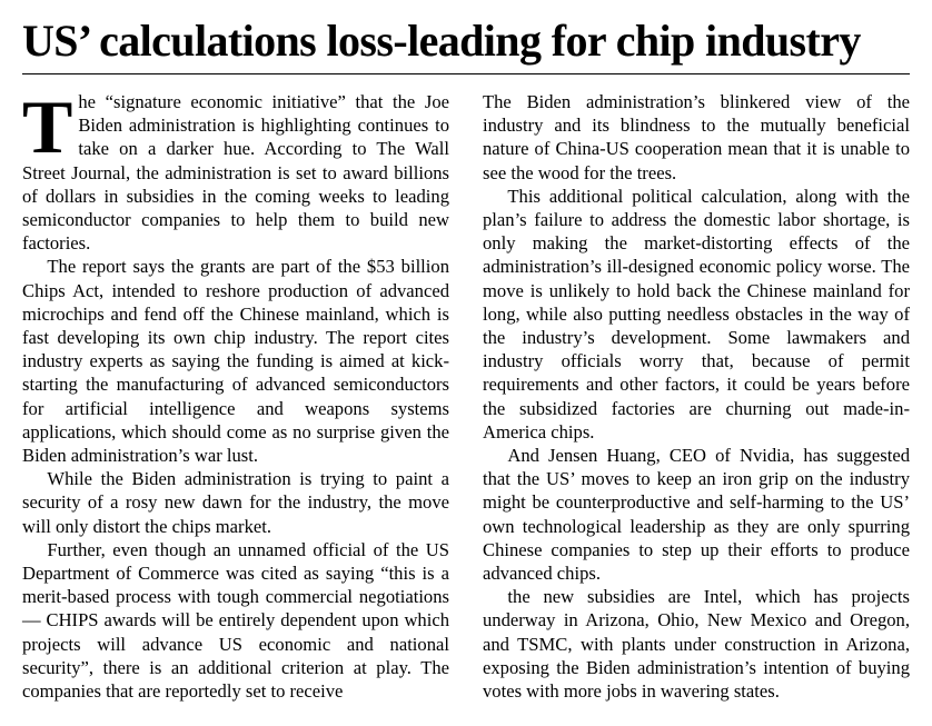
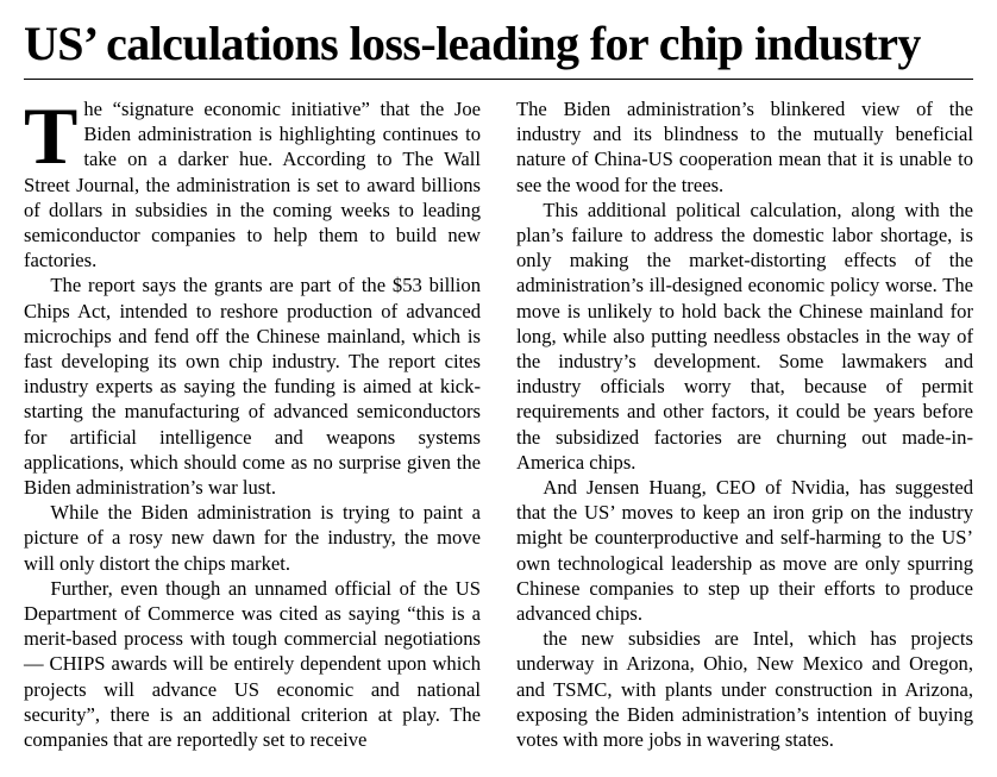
  US’ calculations loss-leading for chip industry
  T
  he “signature economic initiative” that the Joe Biden administration is highlighting continues to take on a darker hue. According to The Wall Street Journal, the administration is set to award billions of dollars in subsidies in the coming weeks to leading semiconductor companies to help them to build new factories.
  The report says the grants are part of the $53 billion Chips Act, intended to reshore production of advanced microchips and fend off the Chinese mainland, which is fast developing its own chip industry. The report cites industry experts as saying the funding is aimed at kick-starting the manufacturing of advanced semiconductors for artificial intelligence and weapons systems applications, which should come as no surprise given the Biden administration’s war lust.
- While the Biden administration is trying to paint a security of a rosy new dawn for the industry, the move will only distort the chips market.
+ While the Biden administration is trying to paint a picture of a rosy new dawn for the industry, the move will only distort the chips market.
  Further, even though an unnamed official of the US Department of Commerce was cited as saying “this is a merit-based process with tough commercial negotiations — CHIPS awards will be entirely dependent upon which projects will advance US economic and national security”, there is an additional criterion at play. The companies that are reportedly set to receive
  The Biden administration’s blinkered view of the industry and its blindness to the mutually beneficial nature of China-US cooperation mean that it is unable to see the wood for the trees.
  This additional political calculation, along with the plan’s failure to address the domestic labor shortage, is only making the market-distorting effects of the administration’s ill-designed economic policy worse. The move is unlikely to hold back the Chinese mainland for long, while also putting needless obstacles in the way of the industry’s development. Some lawmakers and industry officials worry that, because of permit requirements and other factors, it could be years before the subsidized factories are churning out made-in-America chips.
- And Jensen Huang, CEO of Nvidia, has suggested that the US’ moves to keep an iron grip on the industry might be counterproductive and self-harming to the US’ own technological leadership as they are only spurring Chinese companies to step up their efforts to produce advanced chips.
+ And Jensen Huang, CEO of Nvidia, has suggested that the US’ moves to keep an iron grip on the industry might be counterproductive and self-harming to the US’ own technological leadership as move are only spurring Chinese companies to step up their efforts to produce advanced chips.
  the new subsidies are Intel, which has projects underway in Arizona, Ohio, New Mexico and Oregon, and TSMC, with plants under construction in Arizona, exposing the Biden administration’s intention of buying votes with more jobs in wavering states.
